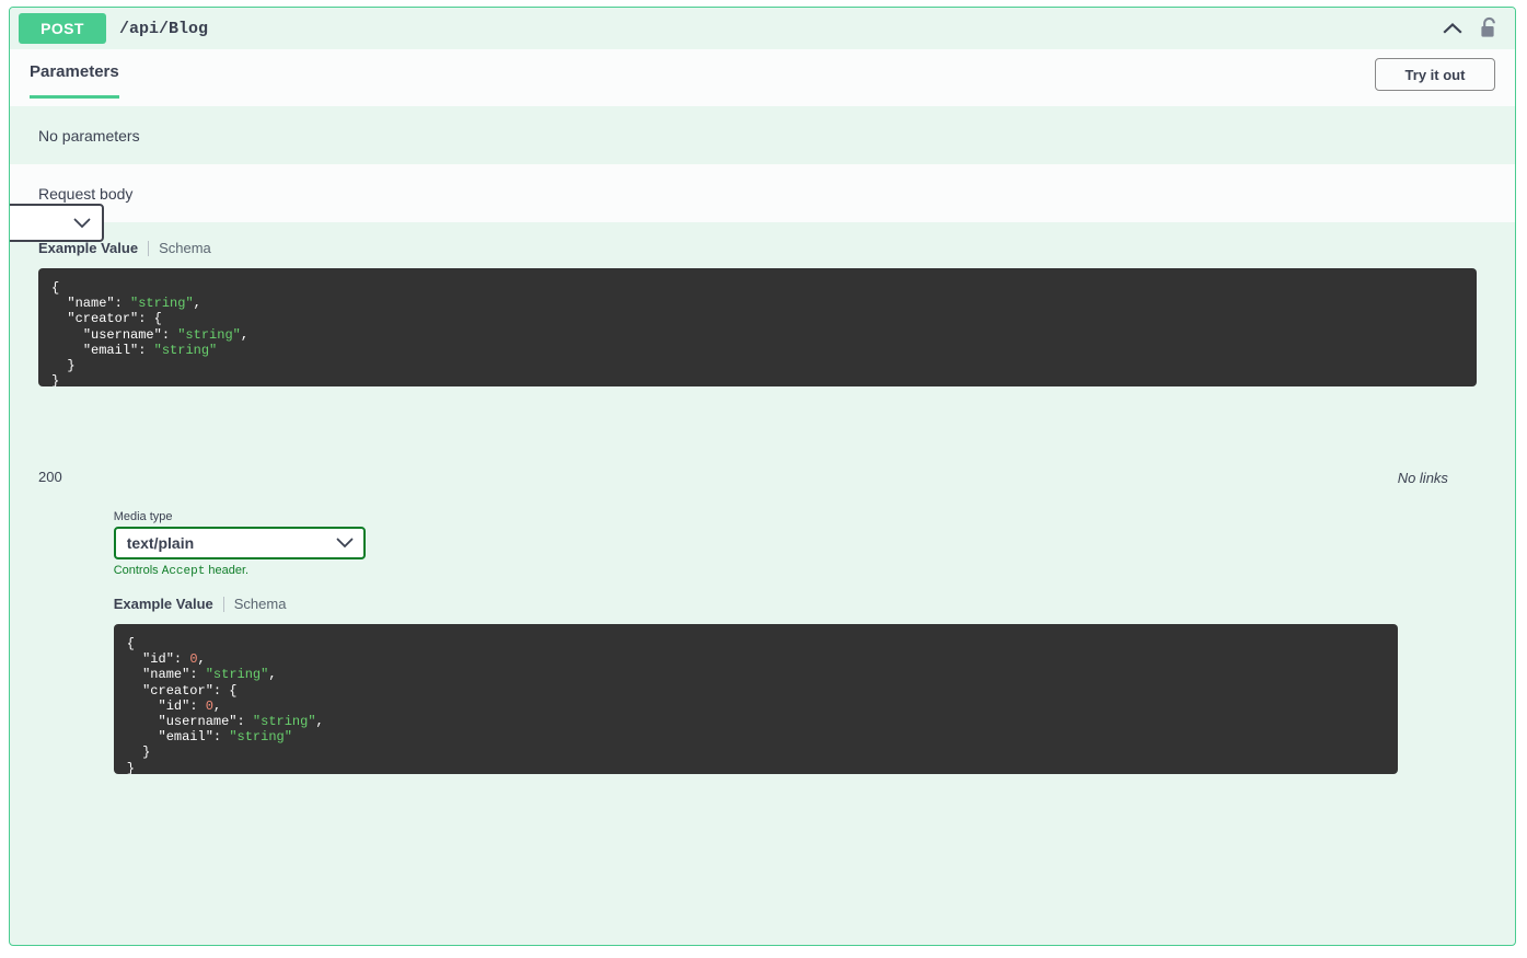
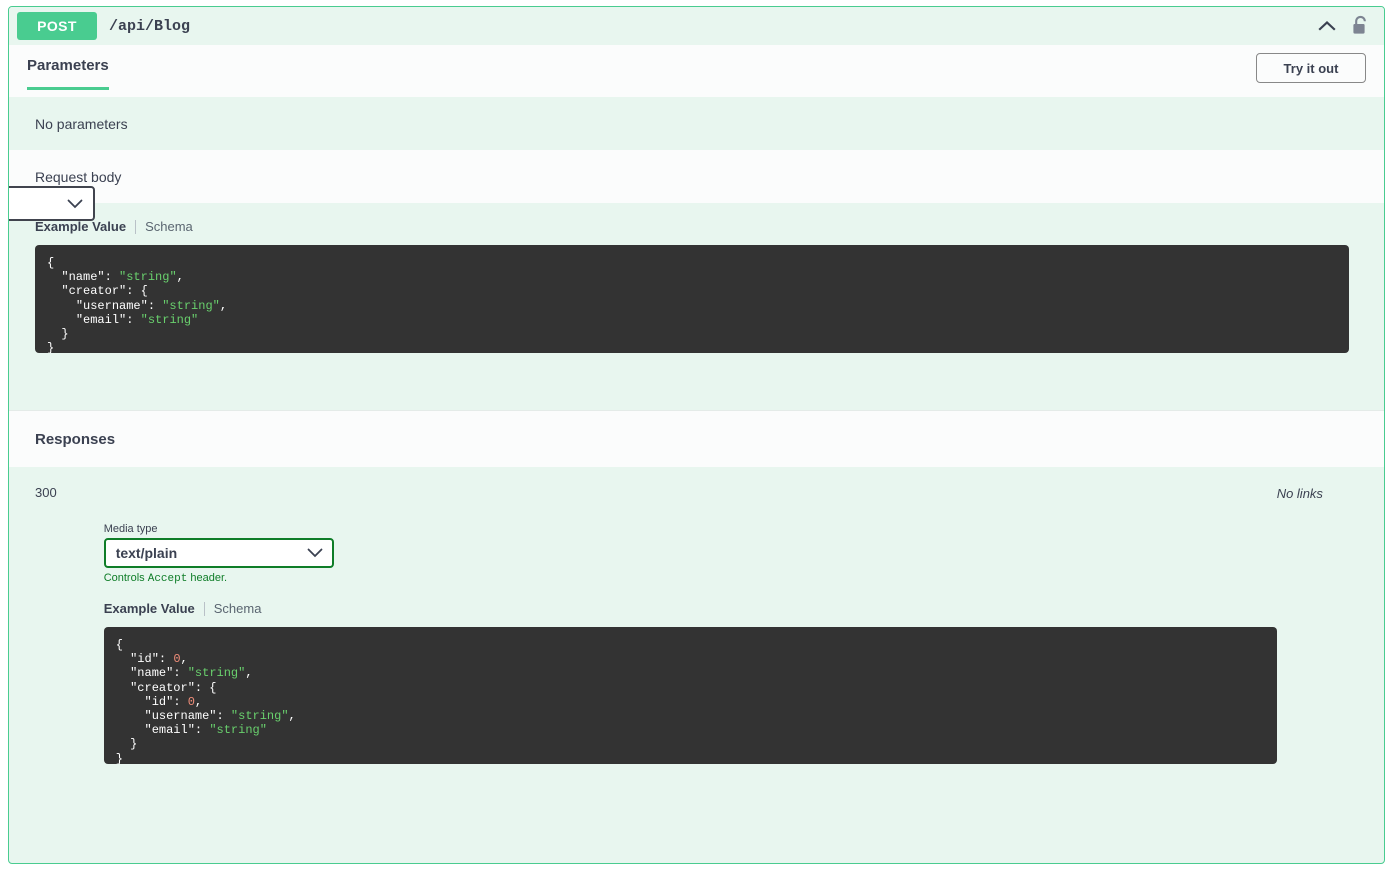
  POST
  /api/Blog
  Parameters
  Try it out
  No parameters
  Request body
  Example Value
  Schema
  { "name": "string", "creator": { "username": "string", "email": "string" } }
+ Responses
- 200
+ 300
  Media type
  text/plain
  Controls Accept header.
  Example Value
  Schema
  { "id": 0, "name": "string", "creator": { "id": 0, "username": "string", "email": "string" } }
  No links
